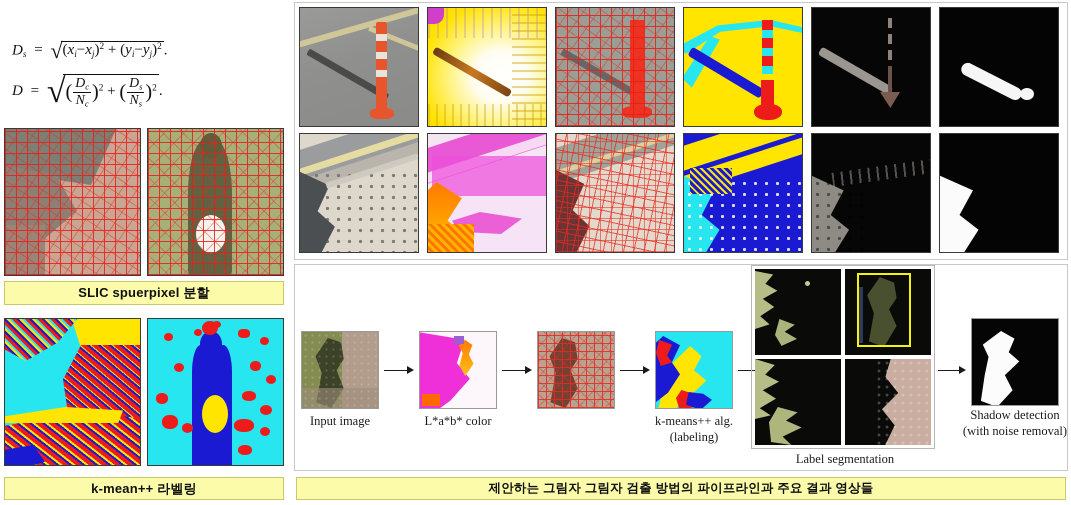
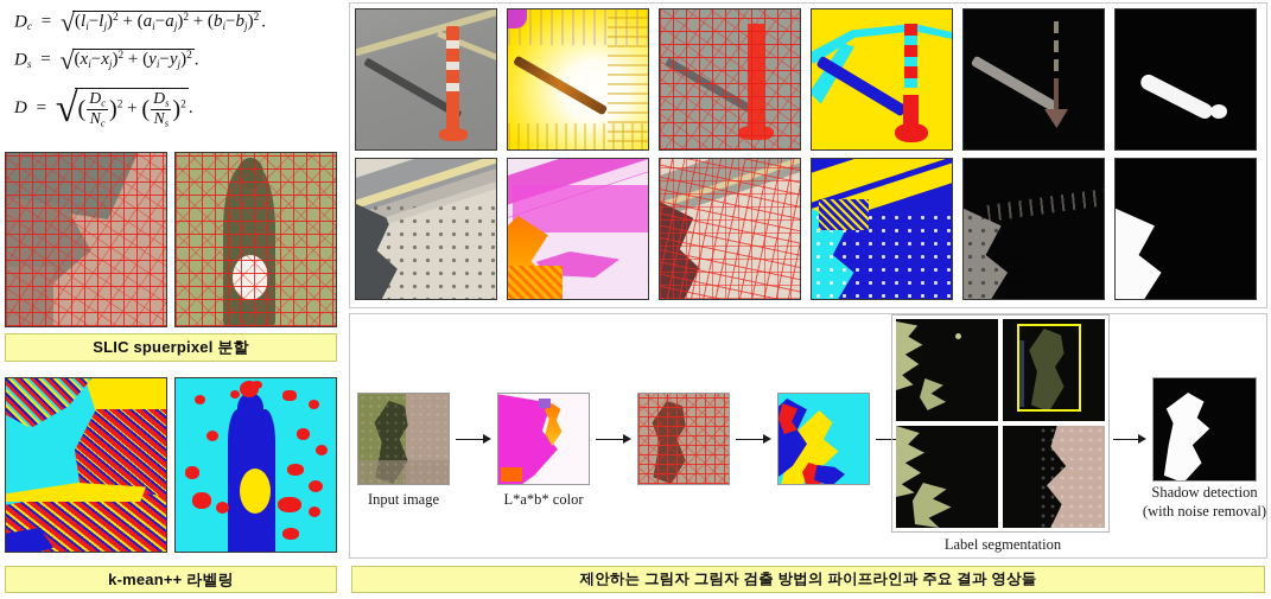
+ Dc = √(li−lj)2 + (ai−aj)2 + (bi−bj)2 .
  Ds = √(xi−xj)2 + (yi−yj)2 .
  D = √(
  Dc
  Nc
  )2 + (
  Ds
  Ns
  )2 .
  SLIC spuerpixel 분할
  k-mean++ 라벨링
  Input image
  L*a*b* color
- k-means++ alg.
- (labeling)
  Label segmentation
  Shadow detection
  (with noise removal)
  제안하는 그림자 그림자 검출 방법의 파이프라인과 주요 결과 영상들
